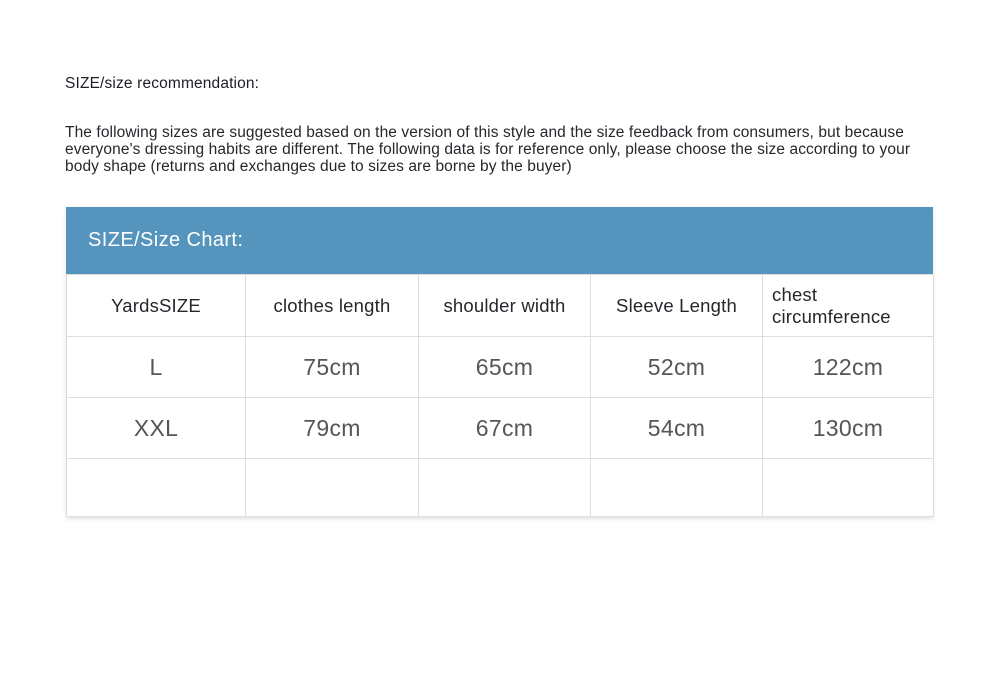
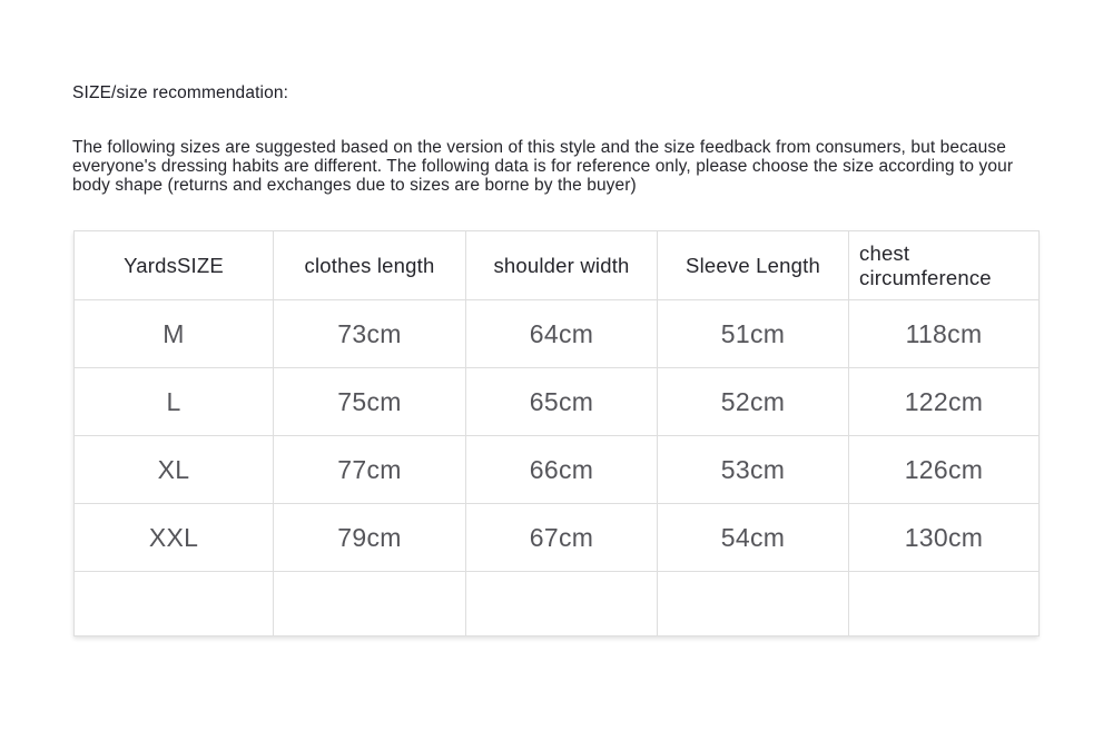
  SIZE/size recommendation:
  The following sizes are suggested based on the version of this style and the size feedback from consumers, but because everyone's dressing habits are different. The following data is for reference only, please choose the size according to your body shape (returns and exchanges due to sizes are borne by the buyer)
- SIZE/Size Chart:
  YardsSIZE	clothes length	shoulder width	Sleeve Length	chest circumference
+ M	73cm	64cm	51cm	118cm
  L	75cm	65cm	52cm	122cm
+ XL	77cm	66cm	53cm	126cm
  XXL	79cm	67cm	54cm	130cm
